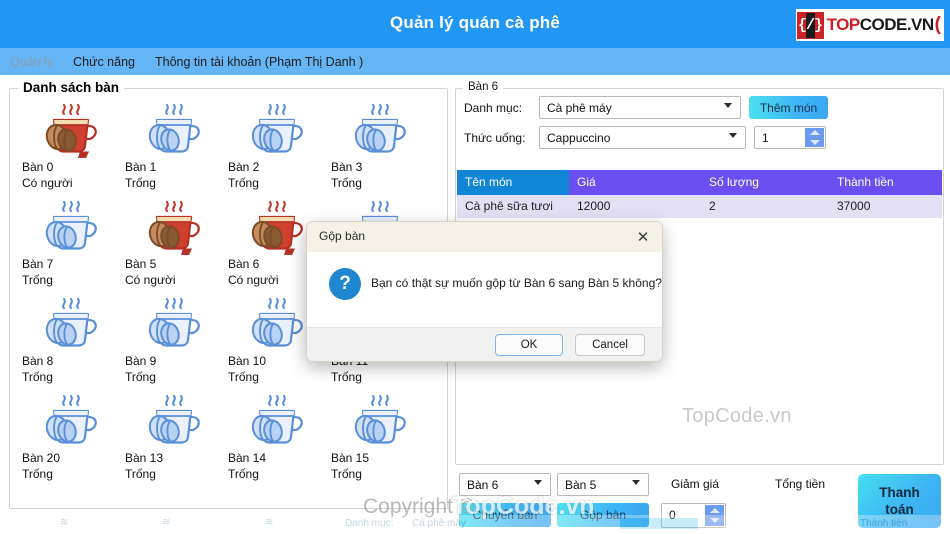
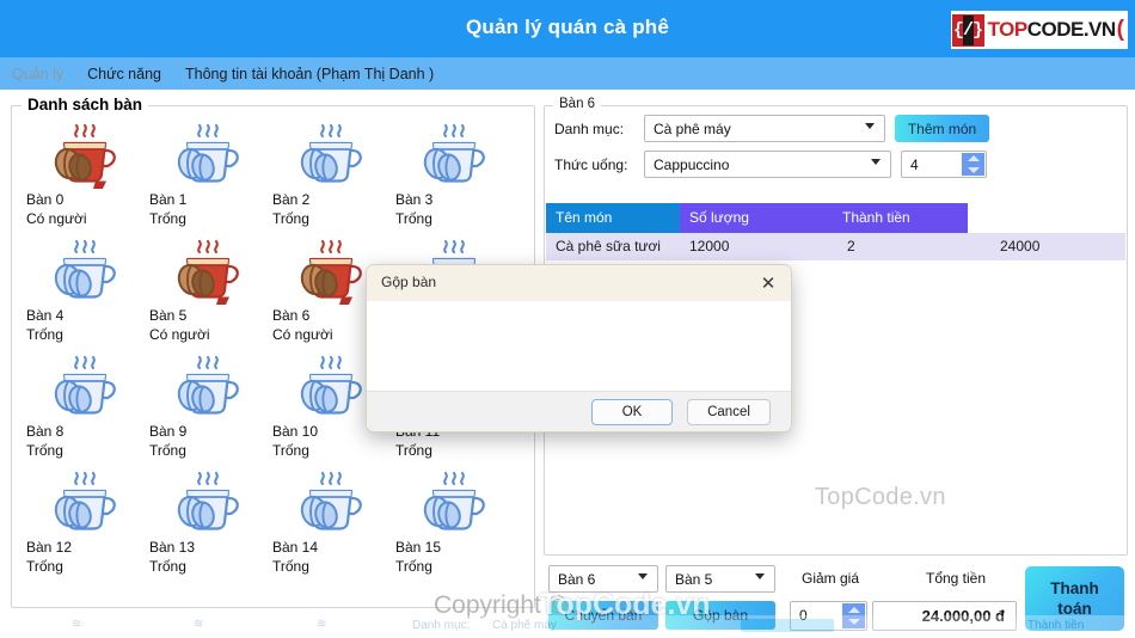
  Quản lý quán cà phê
  {/}
  TOPCODE.VN
  (
  Quản lý
  Chức năng
  Thông tin tài khoản (Phạm Thị Danh )
  Danh sách bàn
  Bàn 0
  Có người
  Bàn 1
  Trống
  Bàn 2
  Trống
  Bàn 3
  Trống
- Bàn 7
+ Bàn 4
  Trống
  Bàn 5
  Có người
  Bàn 6
  Có người
  Bàn 8
  Trống
  Bàn 9
  Trống
  Bàn 10
  Trống
  Trống
- Bàn 20
+ Bàn 12
  Trống
  Bàn 13
  Trống
  Bàn 14
  Trống
  Bàn 15
  Trống
  Bàn 6
  Danh mục:
  Cà phê máy
  Thêm món
  Thức uống:
  Cappuccino
- 1
+ 4
  Tên món
- Giá
  Số lượng
  Thành tiền
  Cà phê sữa tươi
  12000
  2
- 37000
+ 24000
  Bàn 6
  Bàn 5
  Chuyển bàn
  Gộp bàn
  Giảm giá
  0
  Tổng tiền
+ 24.000,00 đ
  Thanh
  toán
  TopCode.vn
  Copyright ©
  TopCode.vn
  ≋
  ≋
  ≋
  Danh mục:
  Cà phê máy
  Thành tiền
  Gộp bàn
  ✕
- ?
- Bạn có thật sự muốn gộp từ Bàn 6 sang Bàn 5 không?
  OK
  Cancel
